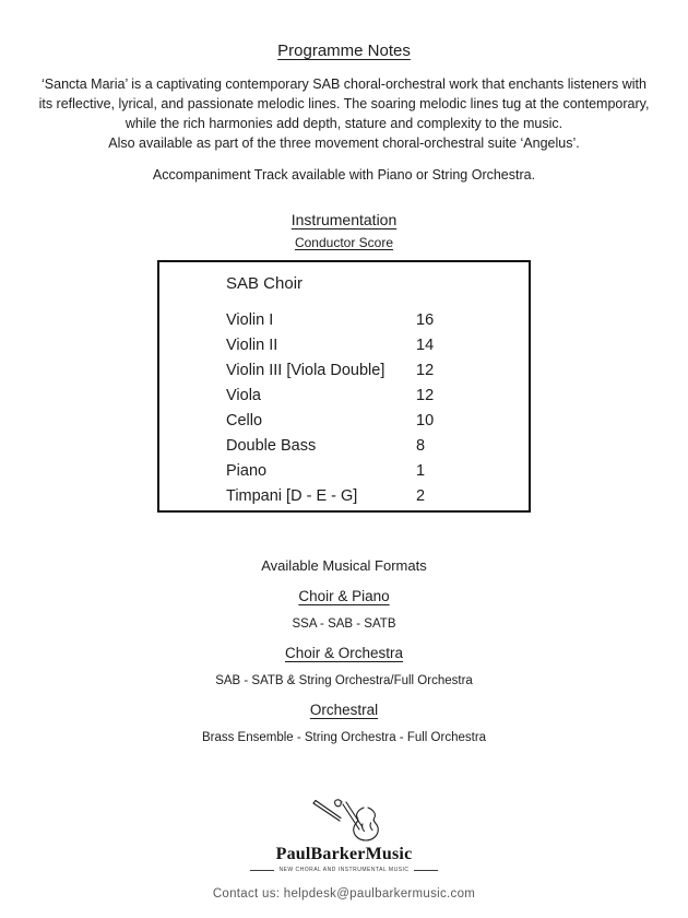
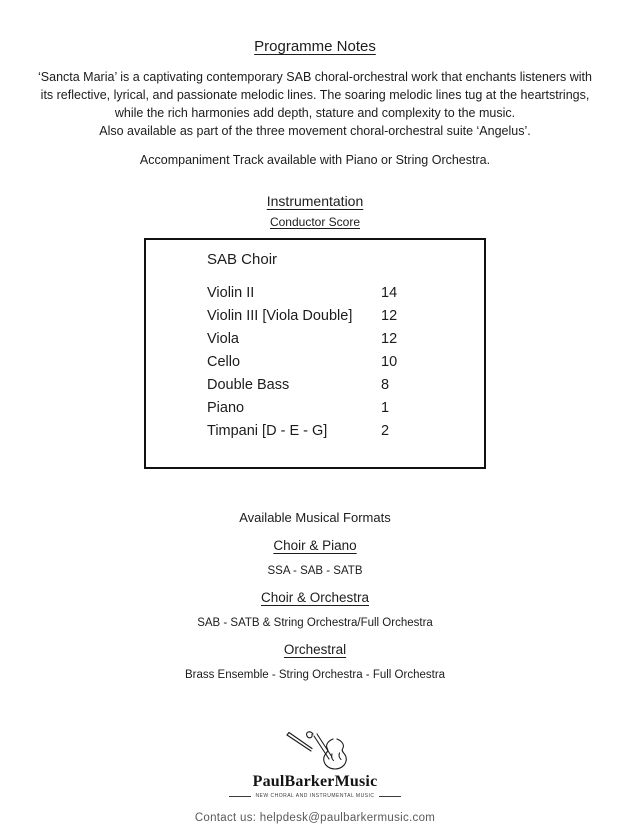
  Programme Notes
  ‘Sancta Maria’ is a captivating contemporary SAB choral-orchestral work that enchants listeners with
- its reflective, lyrical, and passionate melodic lines. The soaring melodic lines tug at the contemporary,
+ its reflective, lyrical, and passionate melodic lines. The soaring melodic lines tug at the heartstrings,
  while the rich harmonies add depth, stature and complexity to the music.
  Also available as part of the three movement choral-orchestral suite ‘Angelus’.
  Accompaniment Track available with Piano or String Orchestra.
  Instrumentation
  Conductor Score
  SAB Choir
- Violin I
- 16
  Violin II
  14
  Violin III [Viola Double]
  12
  Viola
  12
  Cello
  10
  Double Bass
  8
  Piano
  1
  Timpani [D - E - G]
  2
  Available Musical Formats
  Choir & Piano
  SSA - SAB - SATB
  Choir & Orchestra
  SAB - SATB & String Orchestra/Full Orchestra
  Orchestral
  Brass Ensemble - String Orchestra - Full Orchestra
  PaulBarkerMusic
  Contact us: helpdesk@paulbarkermusic.com
